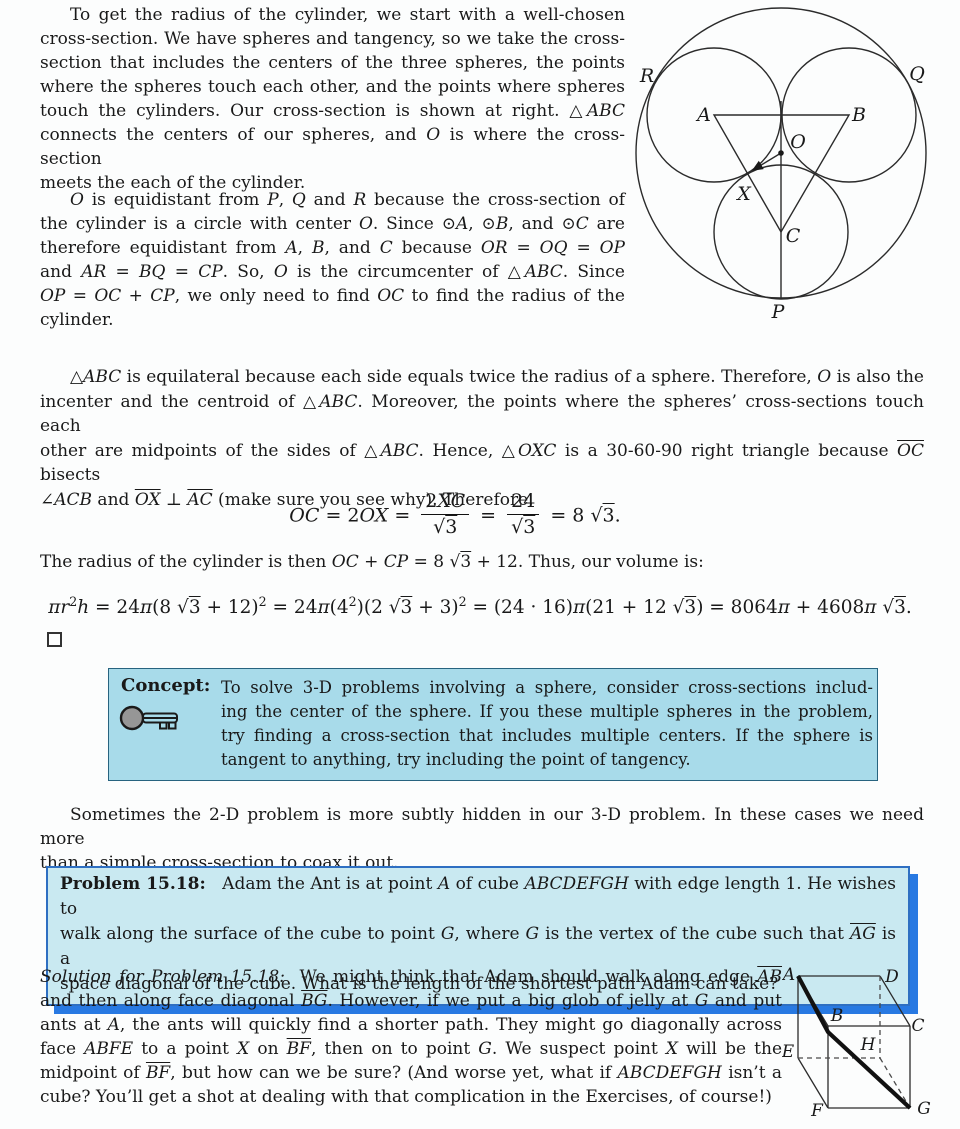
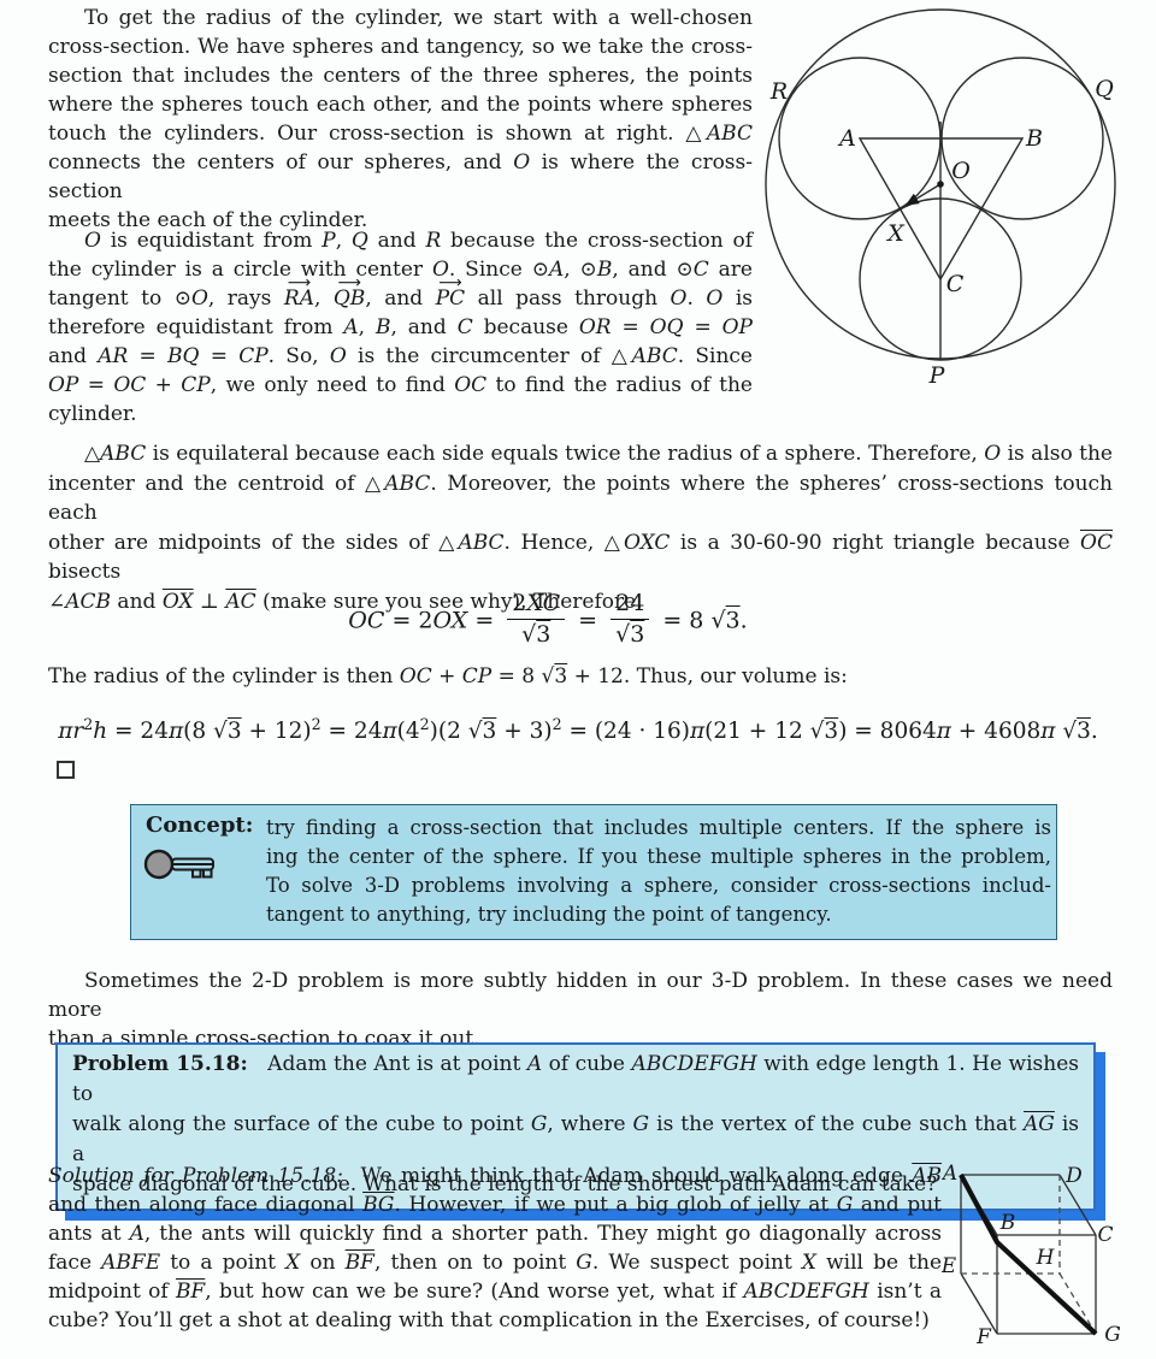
  To get the radius of the cylinder, we start with a well-chosen
  cross-section. We have spheres and tangency, so we take the cross-
  section that includes the centers of the three spheres, the points
  where the spheres touch each other, and the points where spheres
  touch the cylinders. Our cross-section is shown at right. △ABC
  connects the centers of our spheres, and O is where the cross-section
  meets the each of the cylinder.
  O is equidistant from P, Q and R because the cross-section of
  the cylinder is a circle with center O. Since ⊙A, ⊙B, and ⊙C are
+ tangent to ⊙O, rays RA, QB, and PC all pass through O. O is
  therefore equidistant from A, B, and C because OR = OQ = OP
  and AR = BQ = CP. So, O is the circumcenter of △ABC. Since
  OP = OC + CP, we only need to find OC to find the radius of the
  cylinder.
  R
  Q
  A
  B
  O
  X
  C
  P
  △ABC is equilateral because each side equals twice the radius of a sphere. Therefore, O is also the
  incenter and the centroid of △ABC. Moreover, the points where the spheres’ cross-sections touch each
  other are midpoints of the sides of △ABC. Hence, △OXC is a 30-60-90 right triangle because OC bisects
  ∠ACB and OX ⊥ AC (make sure you see why). Therefore,
  OC = 2OX =
  2XC
  √3
  =
  24
  √3
  = 8 √3.
  The radius of the cylinder is then OC + CP = 8 √3 + 12. Thus, our volume is:
  πr2h = 24π(8 √3 + 12)2 = 24π(42)(2 √3 + 3)2 = (24 · 16)π(21 + 12 √3) = 8064π + 4608π √3.
  Concept:
- To solve 3-D problems involving a sphere, consider cross-sections includ-
+ try finding a cross-section that includes multiple centers. If the sphere is
  ing the center of the sphere. If you these multiple spheres in the problem,
- try finding a cross-section that includes multiple centers. If the sphere is
+ To solve 3-D problems involving a sphere, consider cross-sections includ-
  tangent to anything, try including the point of tangency.
  Sometimes the 2-D problem is more subtly hidden in our 3-D problem. In these cases we need more
  than a simple cross-section to coax it out.
  Problem 15.18: Adam the Ant is at point A of cube ABCDEFGH with edge length 1. He wishes to
  walk along the surface of the cube to point G, where G is the vertex of the cube such that AG is a
  space diagonal of the cube. What is the length of the shortest path Adam can take?
  Solution for Problem 15.18: We might think that Adam should walk along edge AB
  and then along face diagonal BG. However, if we put a big glob of jelly at G and put
  ants at A, the ants will quickly find a shorter path. They might go diagonally across
  face ABFE to a point X on BF, then on to point G. We suspect point X will be the
  midpoint of BF, but how can we be sure? (And worse yet, what if ABCDEFGH isn’t a
  cube? You’ll get a shot at dealing with that complication in the Exercises, of course!)
  A
  D
  B
  C
  E
  H
  F
  G
